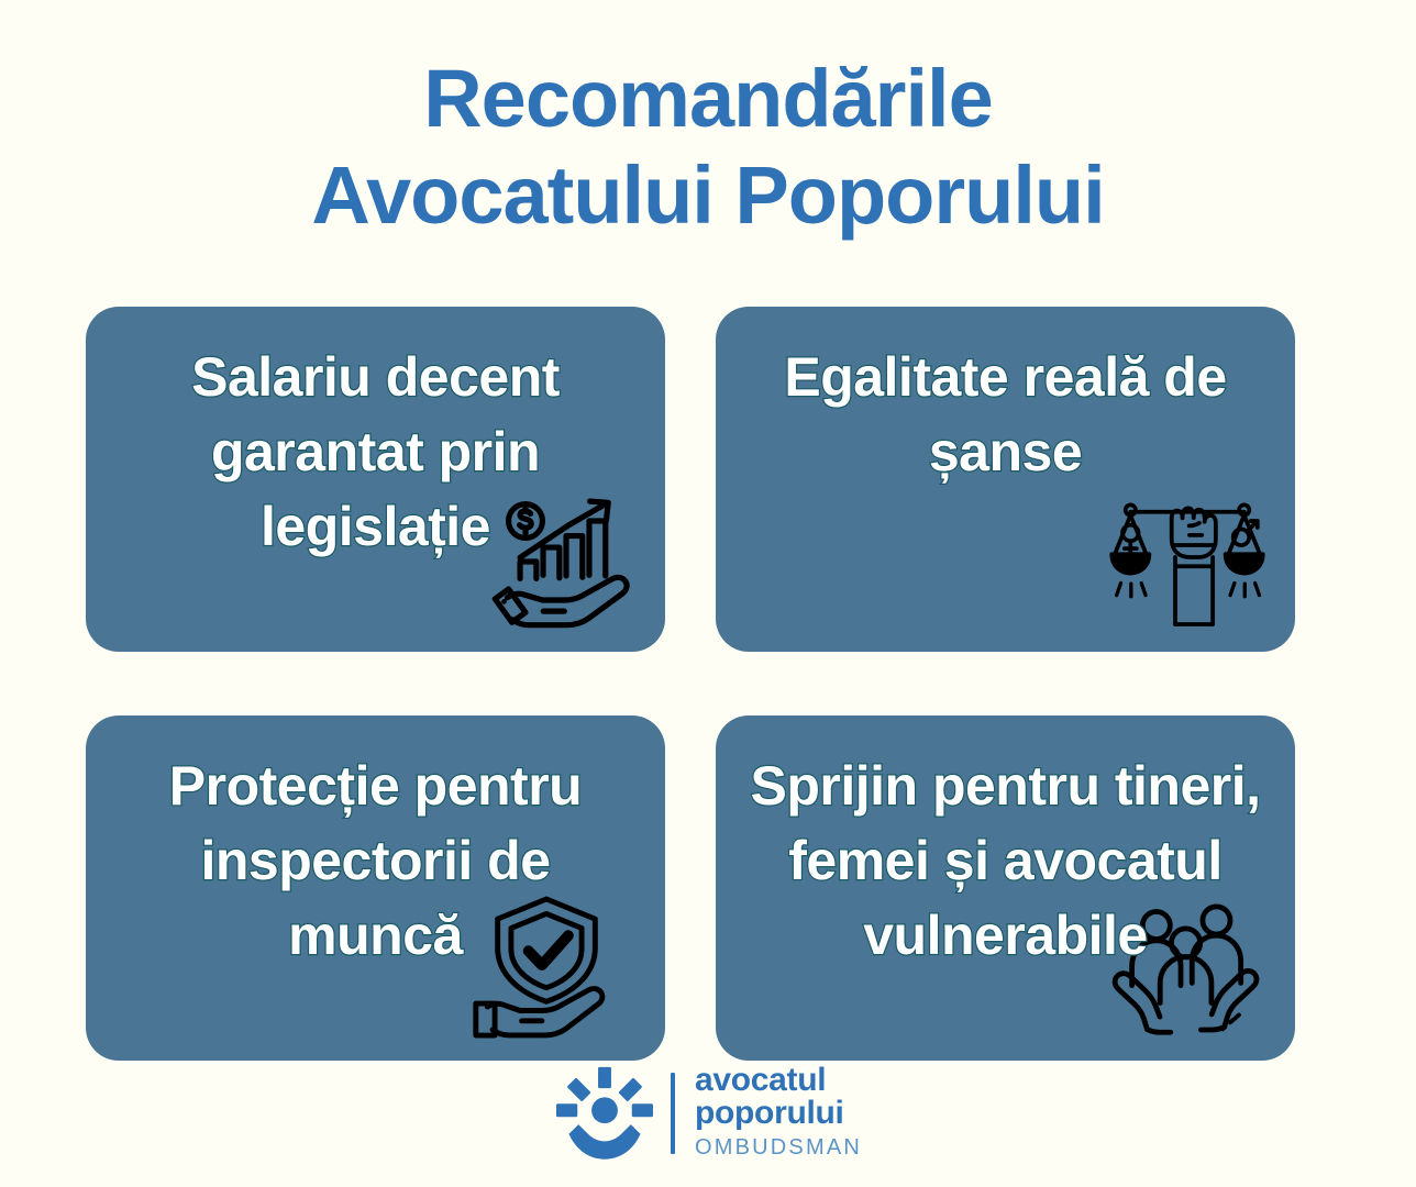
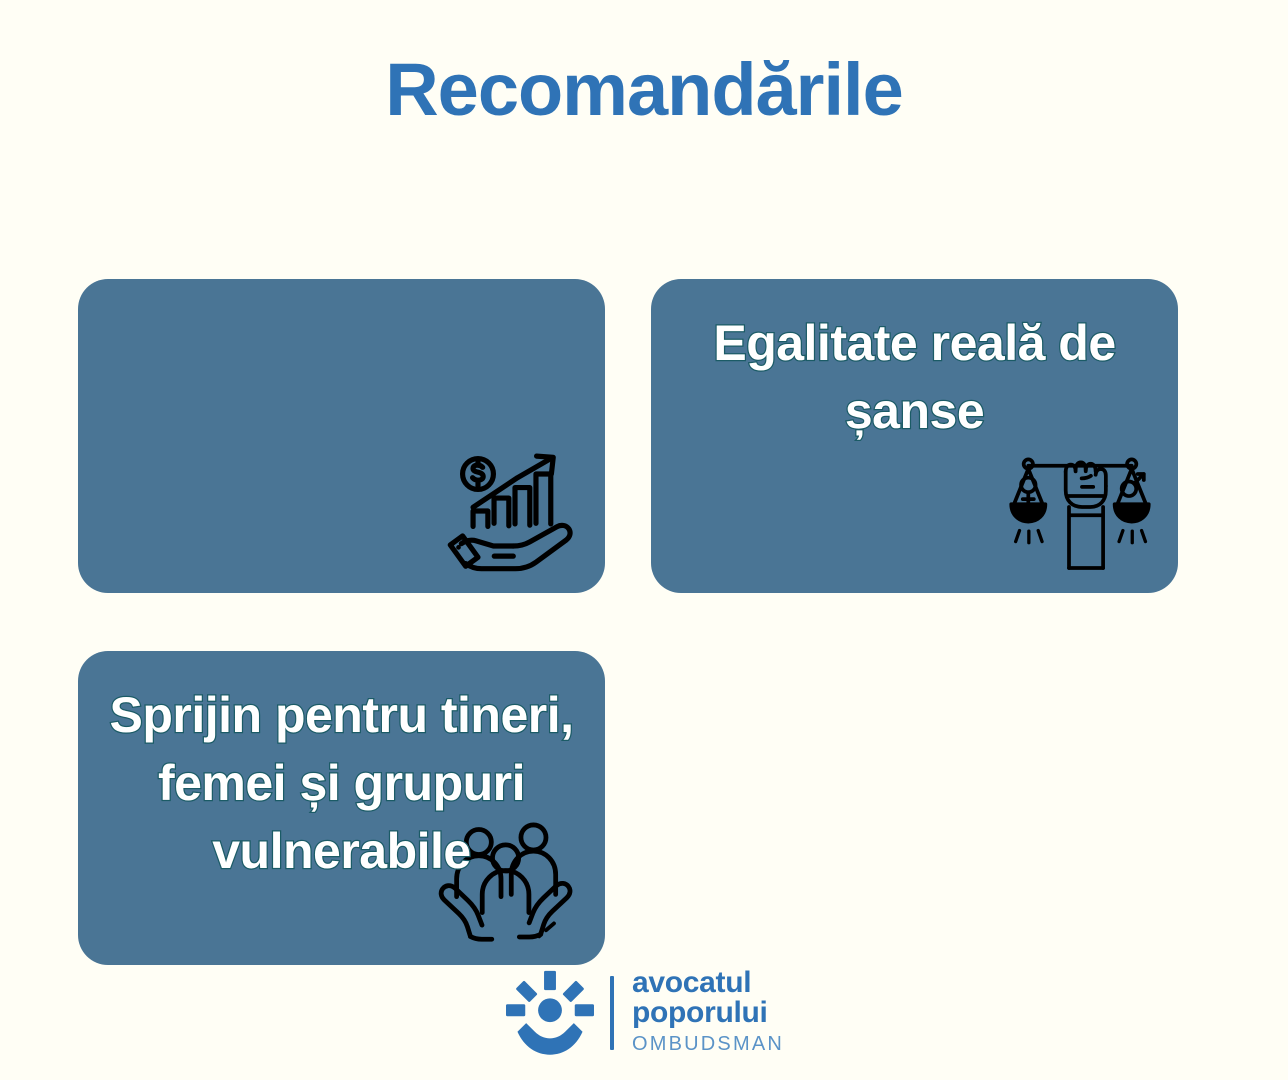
  Recomandările
- Avocatului Poporului
- Salariu decent garantat prin legislație
  Egalitate reală de șanse
- Protecție pentru inspectorii de muncă
- Sprijin pentru tineri, femei și avocatul vulnerabile
+ Sprijin pentru tineri, femei și grupuri vulnerabile
  avocatul
  poporului
  OMBUDSMAN
